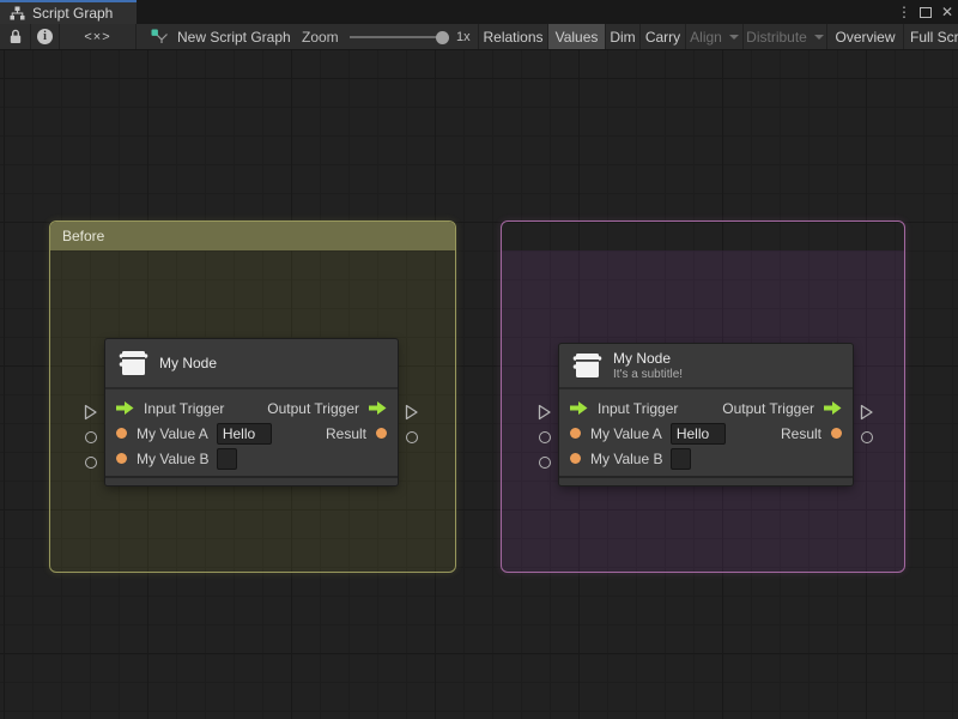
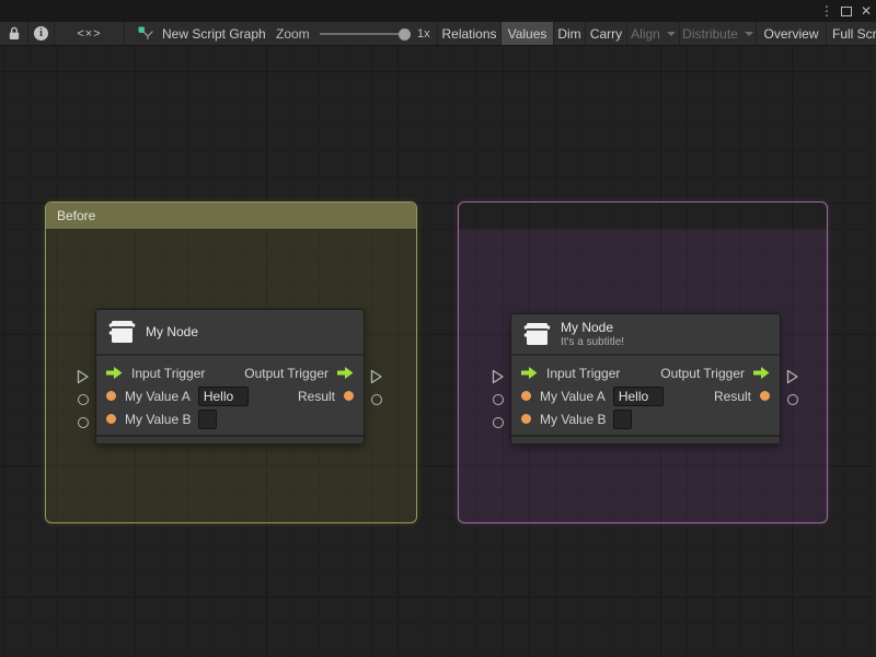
- Script Graph
  ⋮
  ✕
  i
  <×>
  New Script Graph
  Zoom
  1x
  Relations
  Values
  Dim
  Carry
  Align
  Distribute
  Overview
  Full Scr
  Before
  My Node
  Input Trigger
  Output Trigger
  My Value A
  Hello
  Result
  My Value B
  My Node
  It's a subtitle!
  Input Trigger
  Output Trigger
  My Value A
  Hello
  Result
  My Value B
